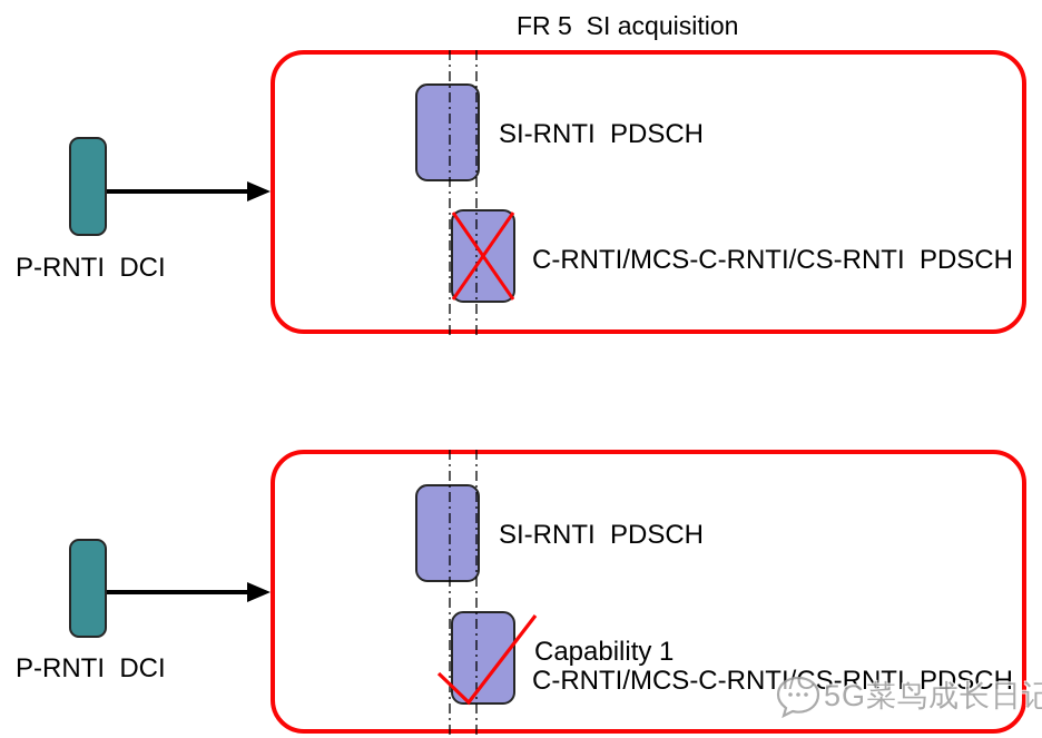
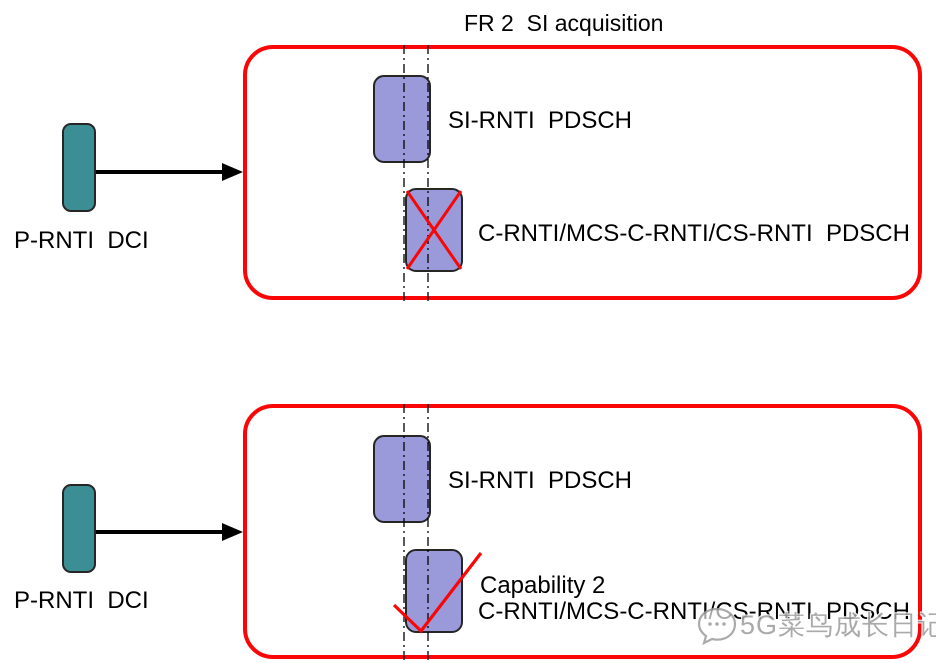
- FR 5 SI acquisition
+ FR 2 SI acquisition
  P-RNTI DCI
  SI-RNTI PDSCH
  C-RNTI/MCS-C-RNTI/CS-RNTI PDSCH
  P-RNTI DCI
  SI-RNTI PDSCH
- Capability 1
+ Capability 2
  C-RNTI/MCS-C-RNTI/CS-RNTI PDSCH
  5G菜鸟成长日记
